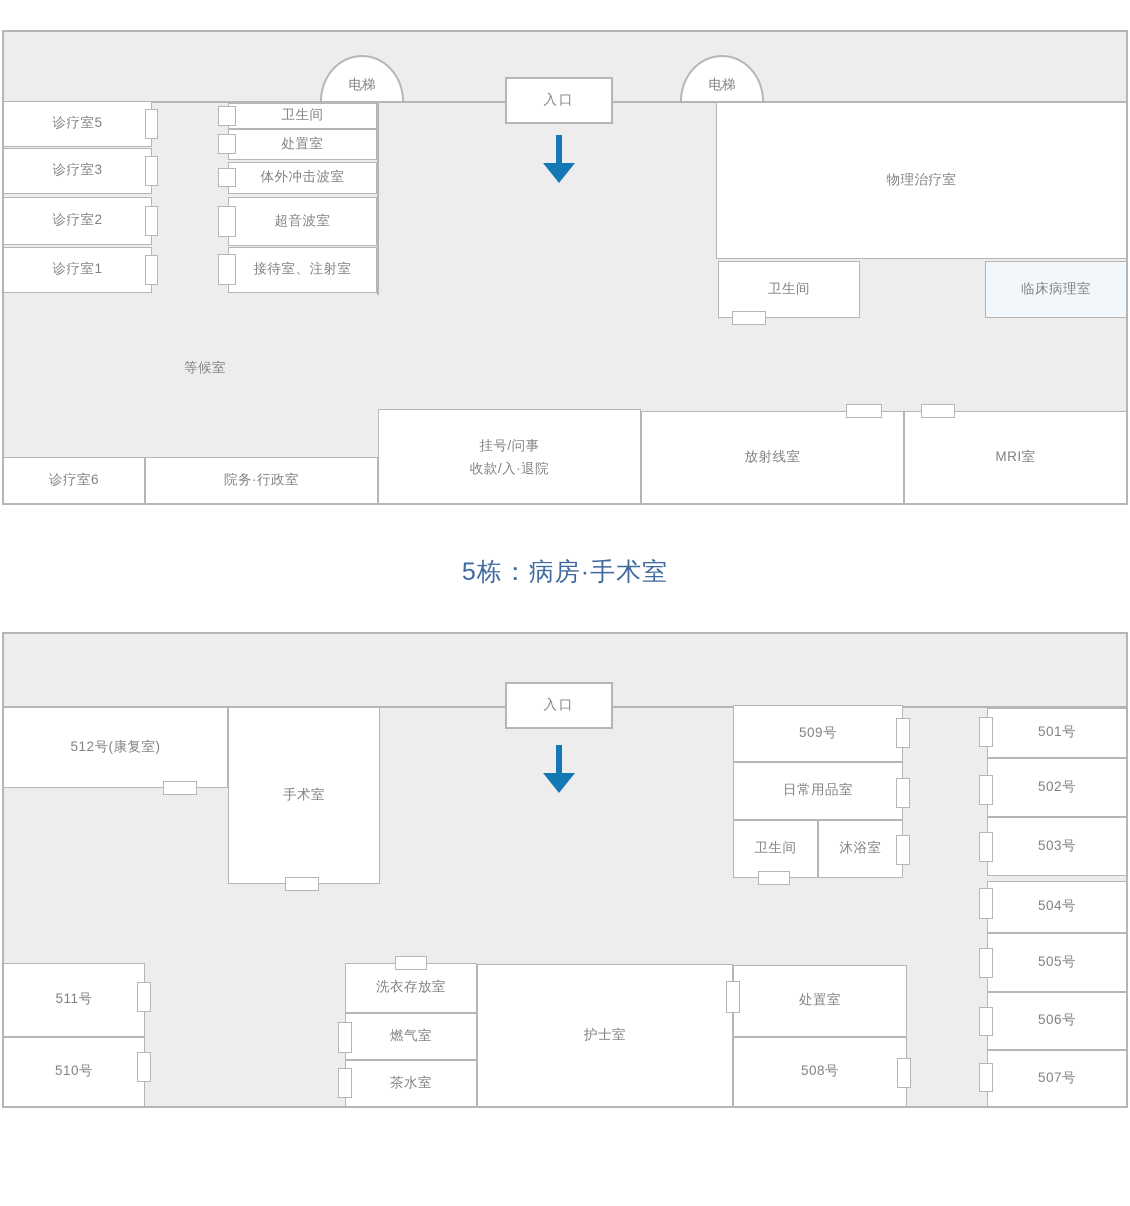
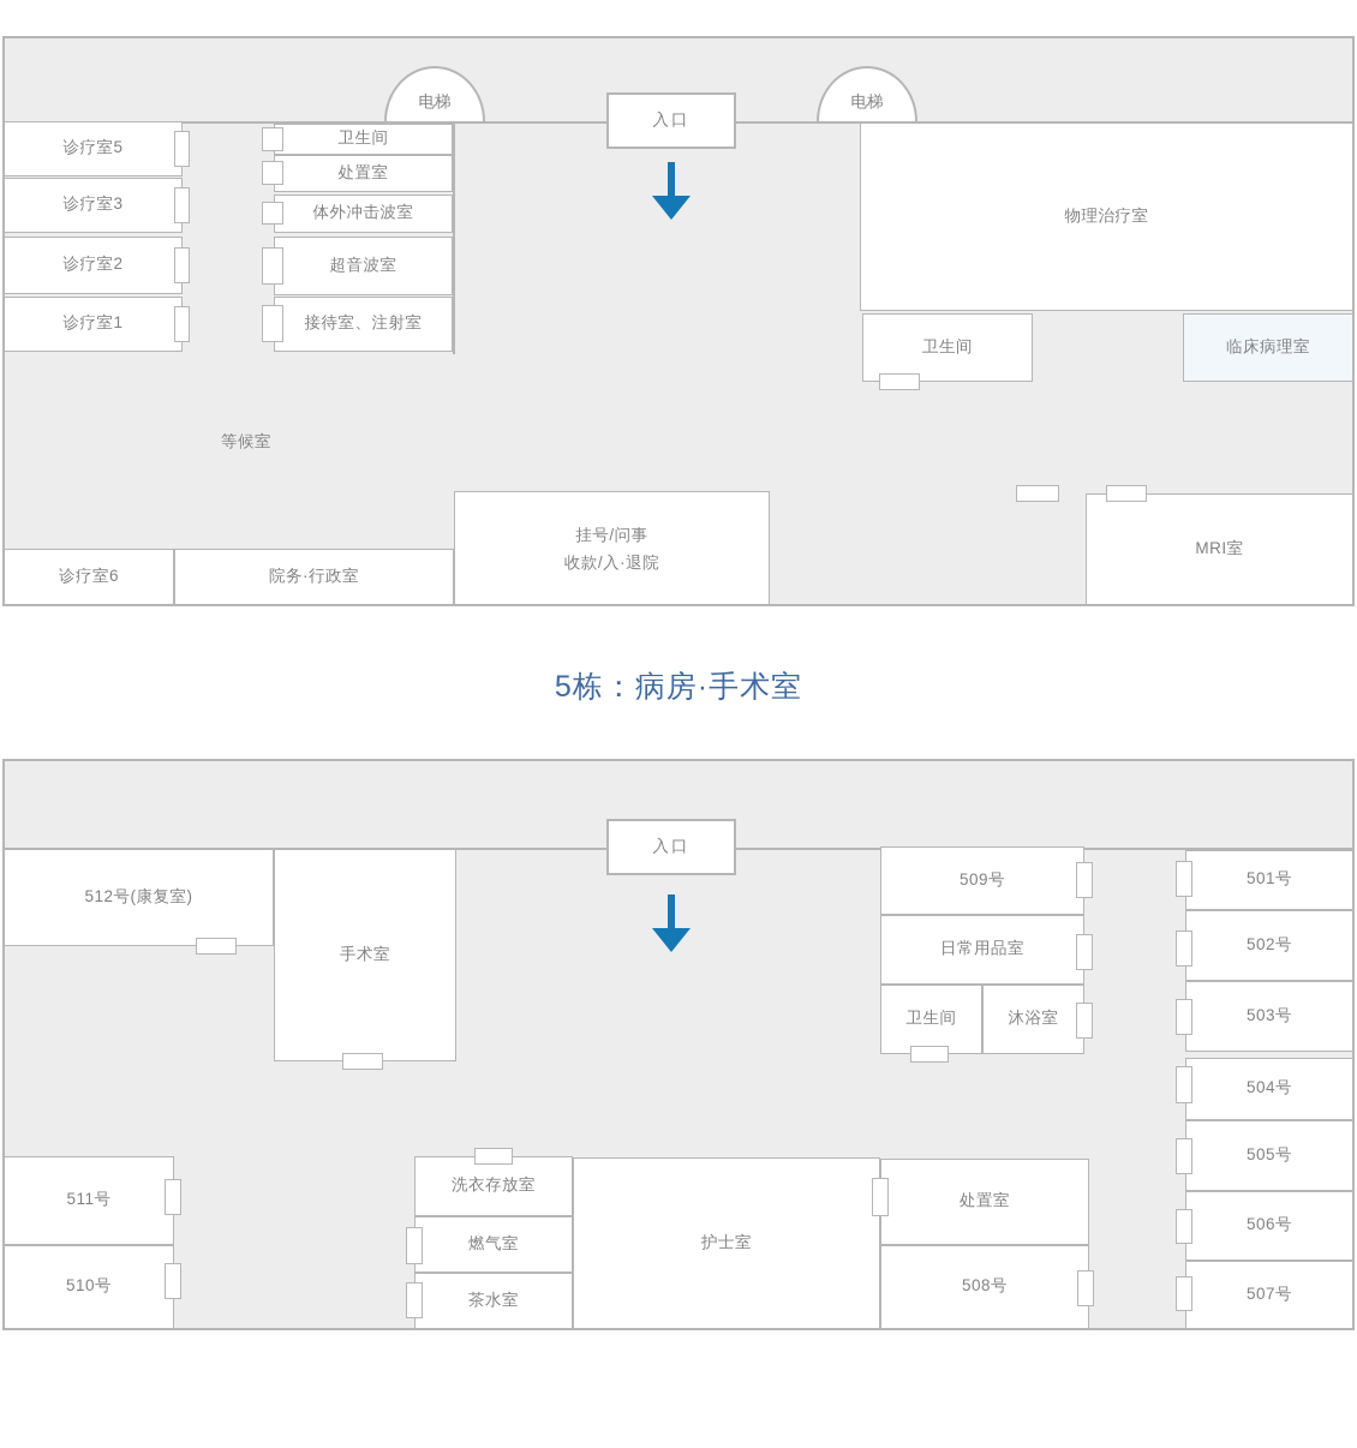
  电梯
  电梯
  入口
  诊疗室5
  诊疗室3
  诊疗室2
  诊疗室1
  卫生间
  处置室
  体外冲击波室
  超音波室
  接待室、注射室
  等候室
  诊疗室6
  院务·行政室
  挂号/问事
  收款/入·退院
- 放射线室
  MRI室
  物理治疗室
  卫生间
  临床病理室
  5栋：病房·手术室
  入口
  512号(康复室)
  手术室
  509号
  日常用品室
  卫生间
  沐浴室
  501号
  502号
  503号
  504号
  505号
  506号
  507号
  511号
  510号
  洗衣存放室
  燃气室
  茶水室
  护士室
  处置室
  508号
